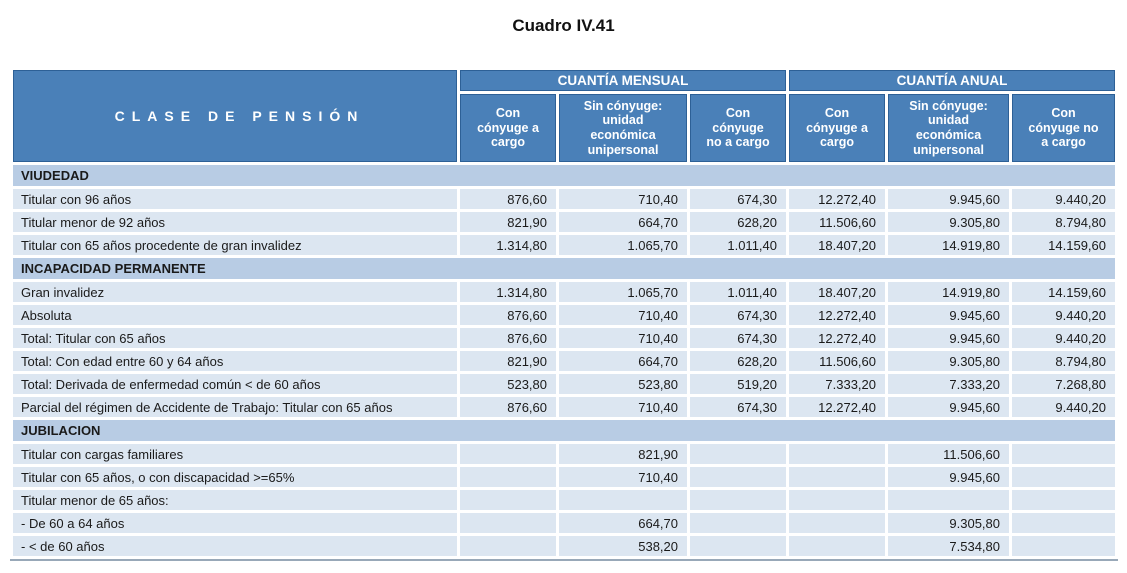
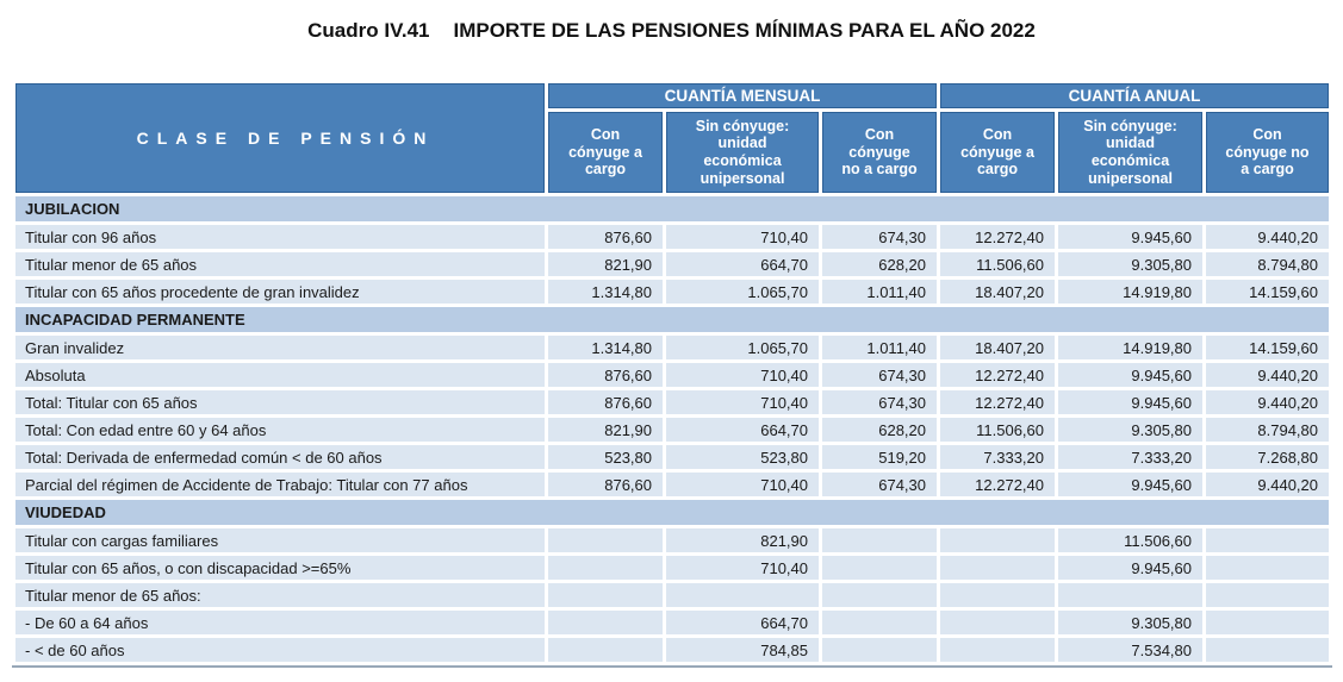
  Cuadro IV.41
+ IMPORTE DE LAS PENSIONES MÍNIMAS PARA EL AÑO 2022
  CLASE DE PENSIÓN	CUANTÍA MENSUAL	CUANTÍA ANUAL
  Con cónyuge a cargo	Sin cónyuge: unidad económica unipersonal	Con cónyuge no a cargo	Con cónyuge a cargo	Sin cónyuge: unidad económica unipersonal	Con cónyuge no a cargo
- VIUDEDAD
+ JUBILACION
  Titular con 96 años	876,60	710,40	674,30	12.272,40	9.945,60	9.440,20
- Titular menor de 92 años	821,90	664,70	628,20	11.506,60	9.305,80	8.794,80
+ Titular menor de 65 años	821,90	664,70	628,20	11.506,60	9.305,80	8.794,80
  Titular con 65 años procedente de gran invalidez	1.314,80	1.065,70	1.011,40	18.407,20	14.919,80	14.159,60
  INCAPACIDAD PERMANENTE
  Gran invalidez	1.314,80	1.065,70	1.011,40	18.407,20	14.919,80	14.159,60
  Absoluta	876,60	710,40	674,30	12.272,40	9.945,60	9.440,20
  Total: Titular con 65 años	876,60	710,40	674,30	12.272,40	9.945,60	9.440,20
  Total: Con edad entre 60 y 64 años	821,90	664,70	628,20	11.506,60	9.305,80	8.794,80
  Total: Derivada de enfermedad común < de 60 años	523,80	523,80	519,20	7.333,20	7.333,20	7.268,80
- Parcial del régimen de Accidente de Trabajo: Titular con 65 años	876,60	710,40	674,30	12.272,40	9.945,60	9.440,20
+ Parcial del régimen de Accidente de Trabajo: Titular con 77 años	876,60	710,40	674,30	12.272,40	9.945,60	9.440,20
- JUBILACION
+ VIUDEDAD
  Titular con cargas familiares		821,90			11.506,60
  Titular con 65 años, o con discapacidad >=65%		710,40			9.945,60
  Titular menor de 65 años:
  - De 60 a 64 años		664,70			9.305,80
- - < de 60 años		538,20			7.534,80
+ - < de 60 años		784,85			7.534,80
